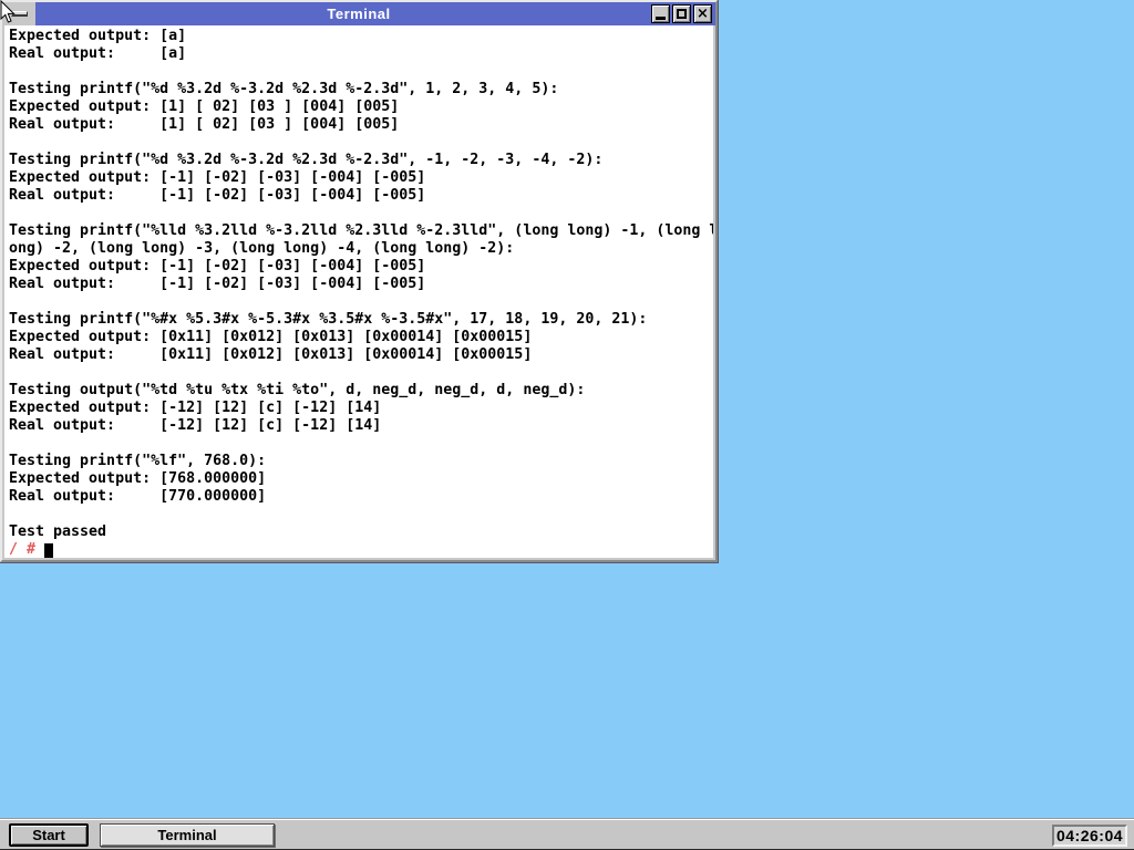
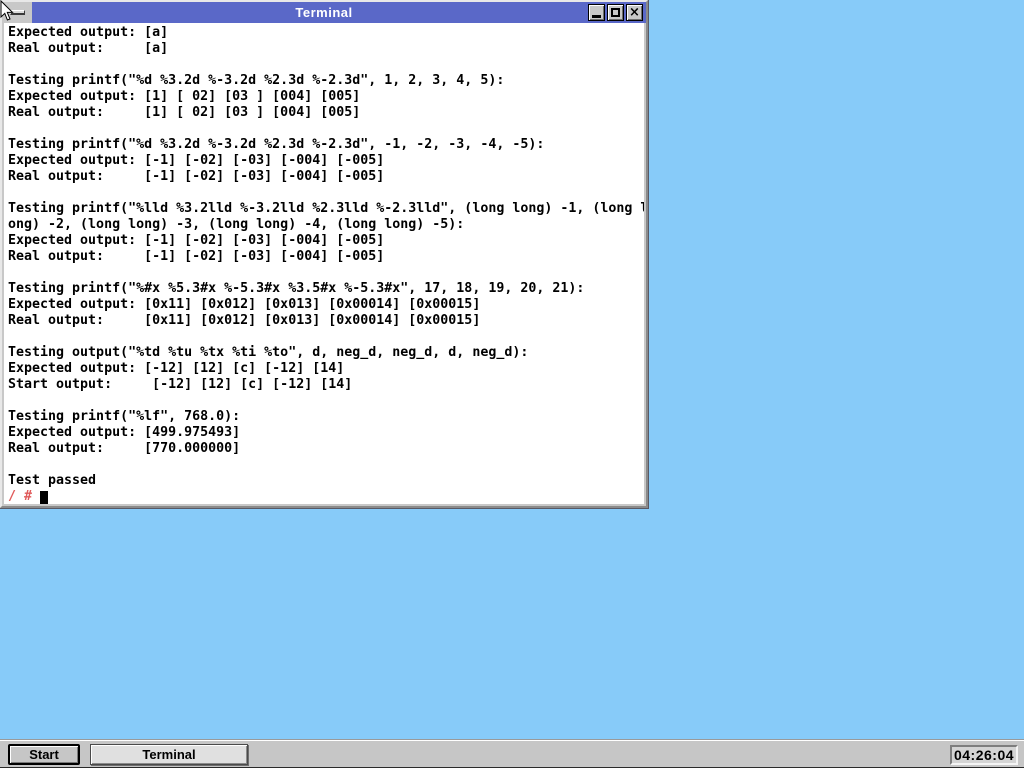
  Terminal
  ×
  Expected output: [a]
  Real output: [a]
  Testing printf("%d %3.2d %-3.2d %2.3d %-2.3d", 1, 2, 3, 4, 5):
  Expected output: [1] [ 02] [03 ] [004] [005]
  Real output: [1] [ 02] [03 ] [004] [005]
- Testing printf("%d %3.2d %-3.2d %2.3d %-2.3d", -1, -2, -3, -4, -2):
+ Testing printf("%d %3.2d %-3.2d %2.3d %-2.3d", -1, -2, -3, -4, -5):
  Expected output: [-1] [-02] [-03] [-004] [-005]
  Real output: [-1] [-02] [-03] [-004] [-005]
  Testing printf("%lld %3.2lld %-3.2lld %2.3lld %-2.3lld", (long long) -1, (long
- ong) -2, (long long) -3, (long long) -4, (long long) -2):
+ ong) -2, (long long) -3, (long long) -4, (long long) -5):
  Expected output: [-1] [-02] [-03] [-004] [-005]
  Real output: [-1] [-02] [-03] [-004] [-005]
- Testing printf("%#x %5.3#x %-5.3#x %3.5#x %-3.5#x", 17, 18, 19, 20, 21):
+ Testing printf("%#x %5.3#x %-5.3#x %3.5#x %-5.3#x", 17, 18, 19, 20, 21):
  Expected output: [0x11] [0x012] [0x013] [0x00014] [0x00015]
  Real output: [0x11] [0x012] [0x013] [0x00014] [0x00015]
  Testing output("%td %tu %tx %ti %to", d, neg_d, neg_d, d, neg_d):
  Expected output: [-12] [12] [c] [-12] [14]
- Real output: [-12] [12] [c] [-12] [14]
+ Start output: [-12] [12] [c] [-12] [14]
  Testing printf("%lf", 768.0):
- Expected output: [768.000000]
+ Expected output: [499.975493]
  Real output: [770.000000]
  Test passed
  / #
  Start
  Terminal
  04:26:04
